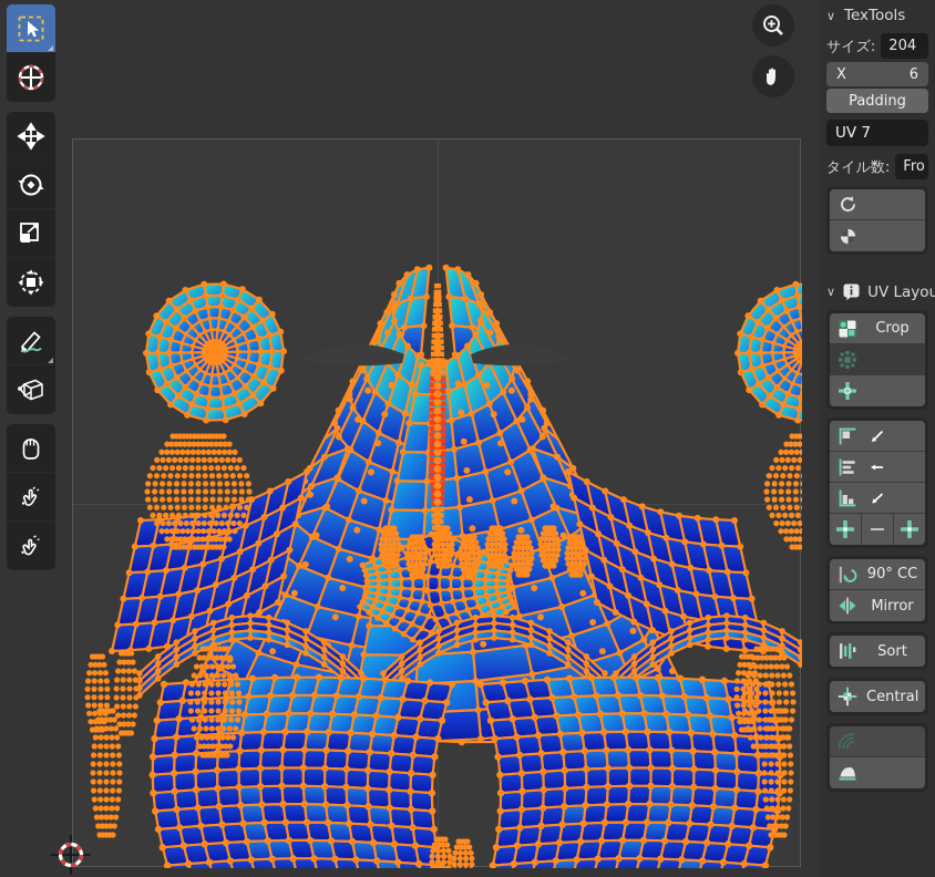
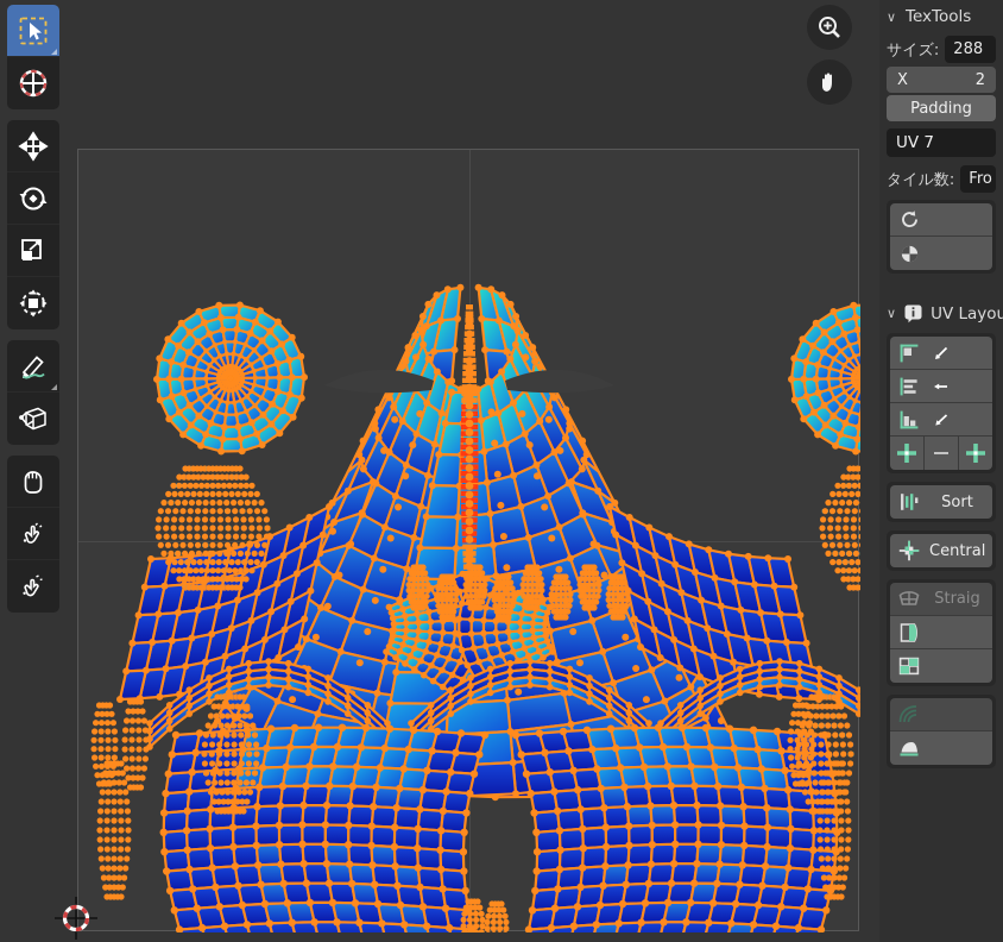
  ∨
  TexTools
  サイズ:
- 204
+ 288
  X
- 6
+ 2
  Padding
  UV 7
  タイル数:
  Fro
  ∨
  UV Layou
- Crop
- 90° CC
- Mirror
  Sort
  Central
+ Straig
